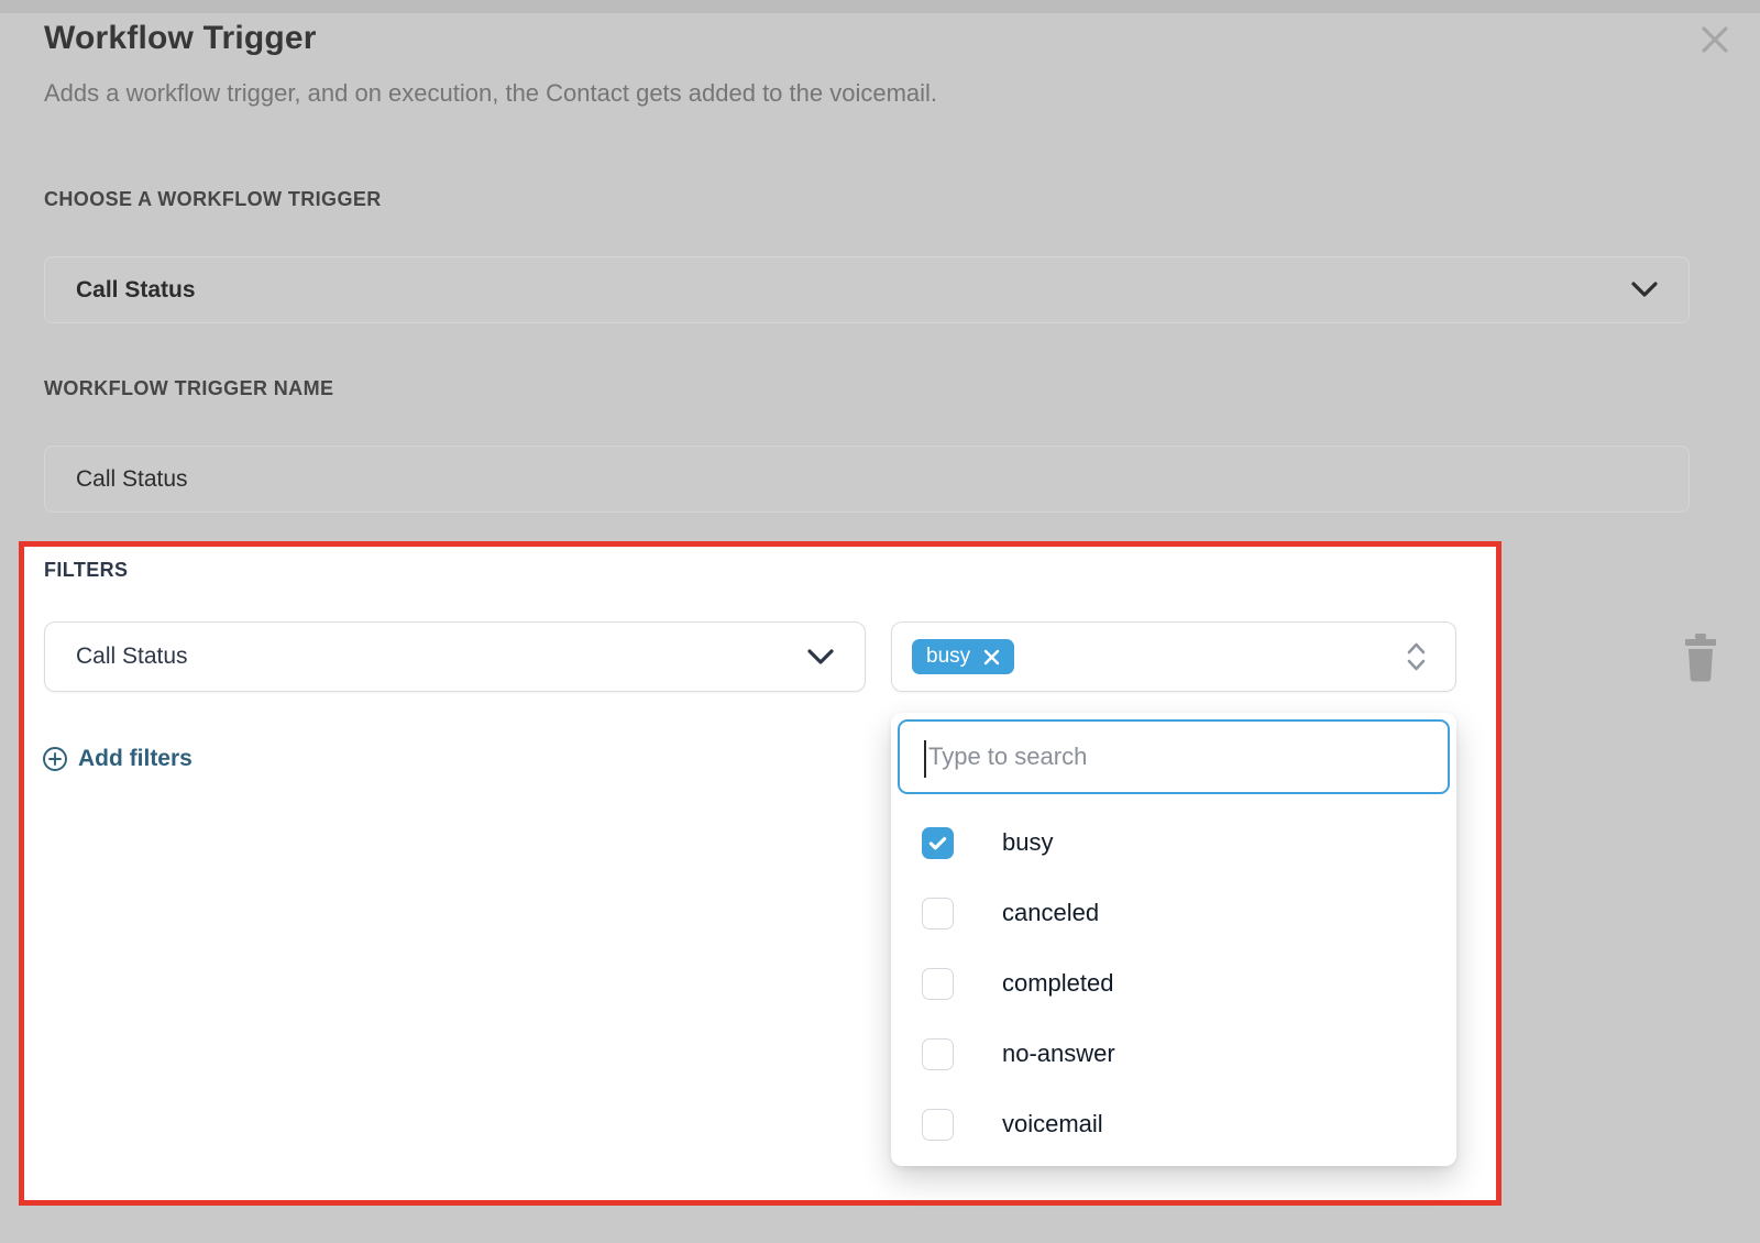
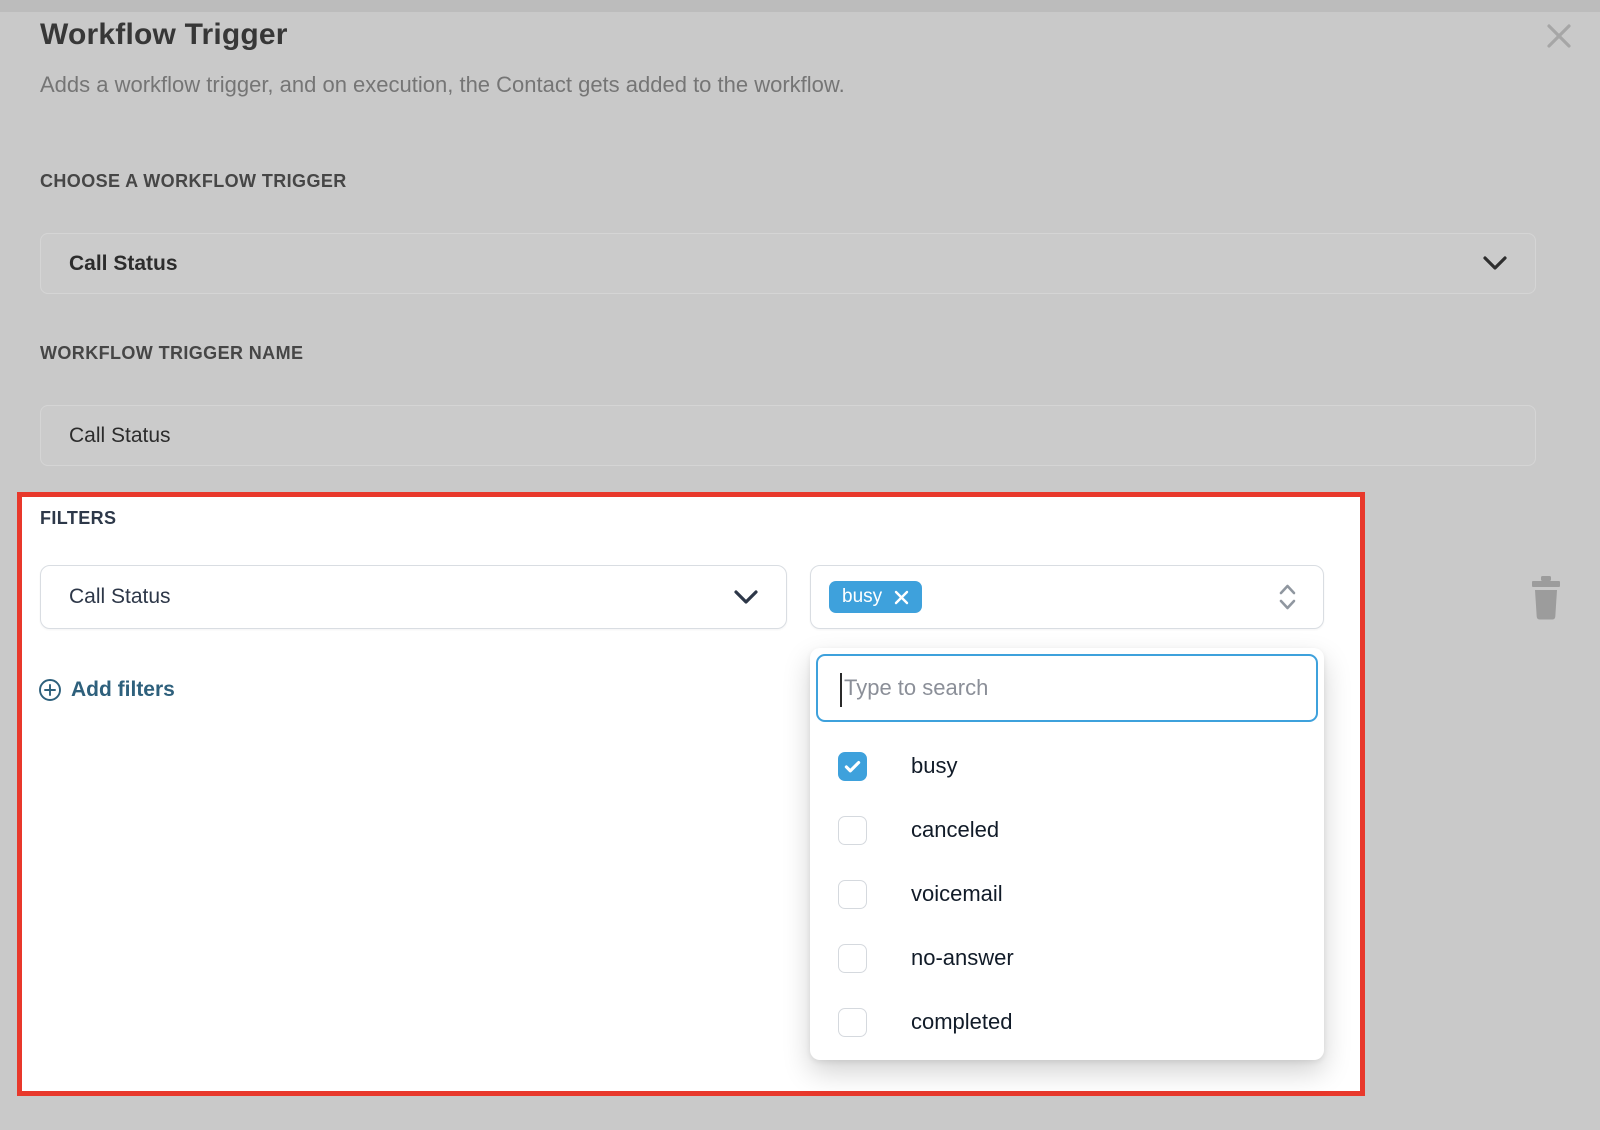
  Workflow Trigger
- Adds a workflow trigger, and on execution, the Contact gets added to the voicemail.
+ Adds a workflow trigger, and on execution, the Contact gets added to the workflow.
  CHOOSE A WORKFLOW TRIGGER
  Call Status
  WORKFLOW TRIGGER NAME
  Call Status
  FILTERS
  Call Status
  busy
  Add filters
  Type to search
  busy
  canceled
- completed
+ voicemail
  no-answer
- voicemail
+ completed
